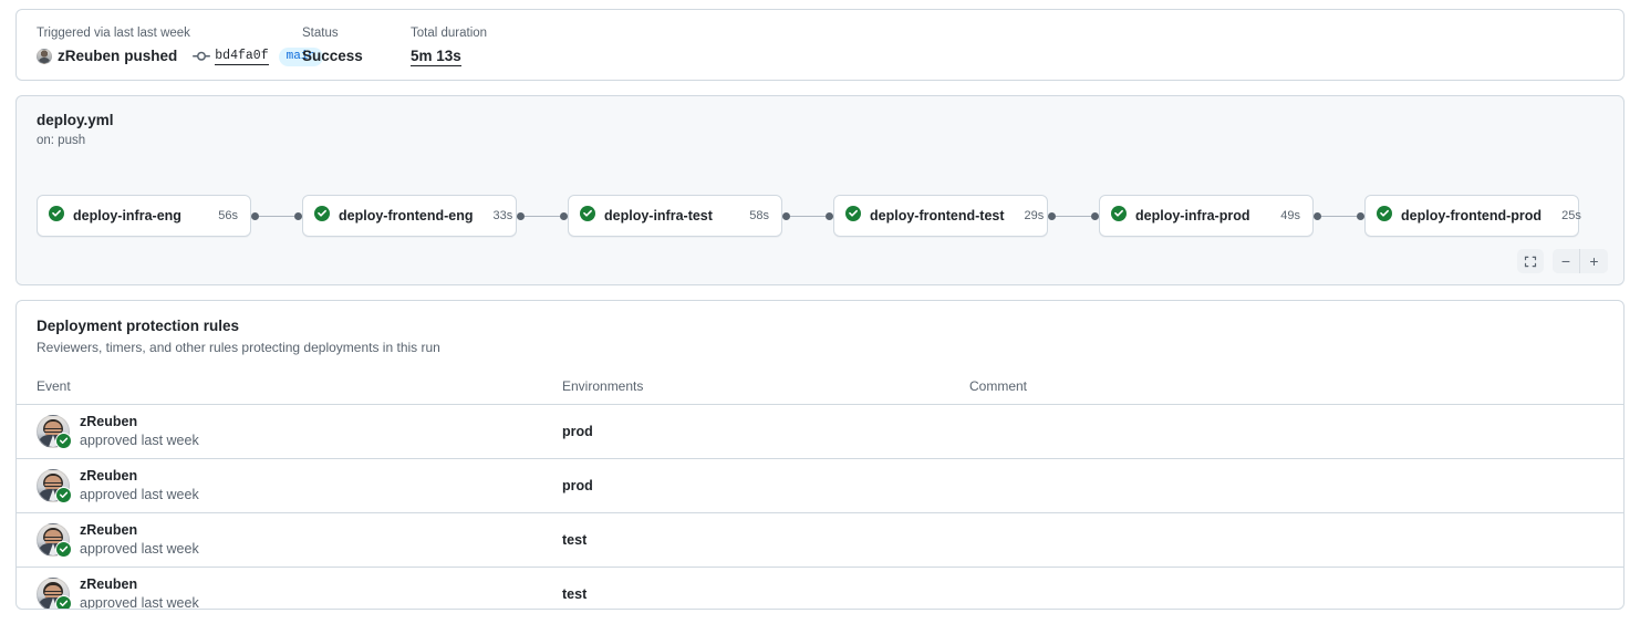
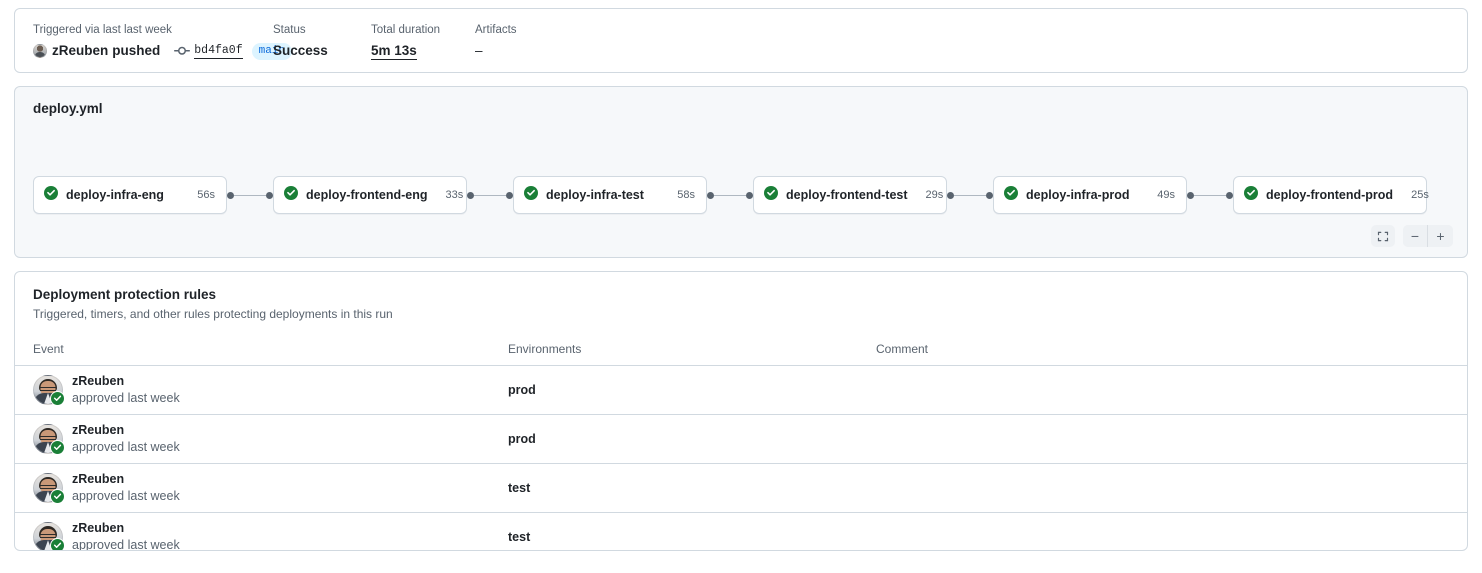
  Triggered via last last week
  zReuben
  pushed
  bd4fa0f
  main
  Status
  Success
  Total duration
  5m 13s
+ Artifacts
+ –
  deploy.yml
- on: push
  deploy-infra-eng
  56s
  deploy-frontend-eng
  33s
  deploy-infra-test
  58s
  deploy-frontend-test
  29s
  deploy-infra-prod
  49s
  deploy-frontend-prod
  25s
  −
  +
  Deployment protection rules
- Reviewers, timers, and other rules protecting deployments in this run
+ Triggered, timers, and other rules protecting deployments in this run
  Event	Environments	Comment
  zReubenapproved last week	prod
  zReubenapproved last week	prod
  zReubenapproved last week	test
  zReubenapproved last week	test
